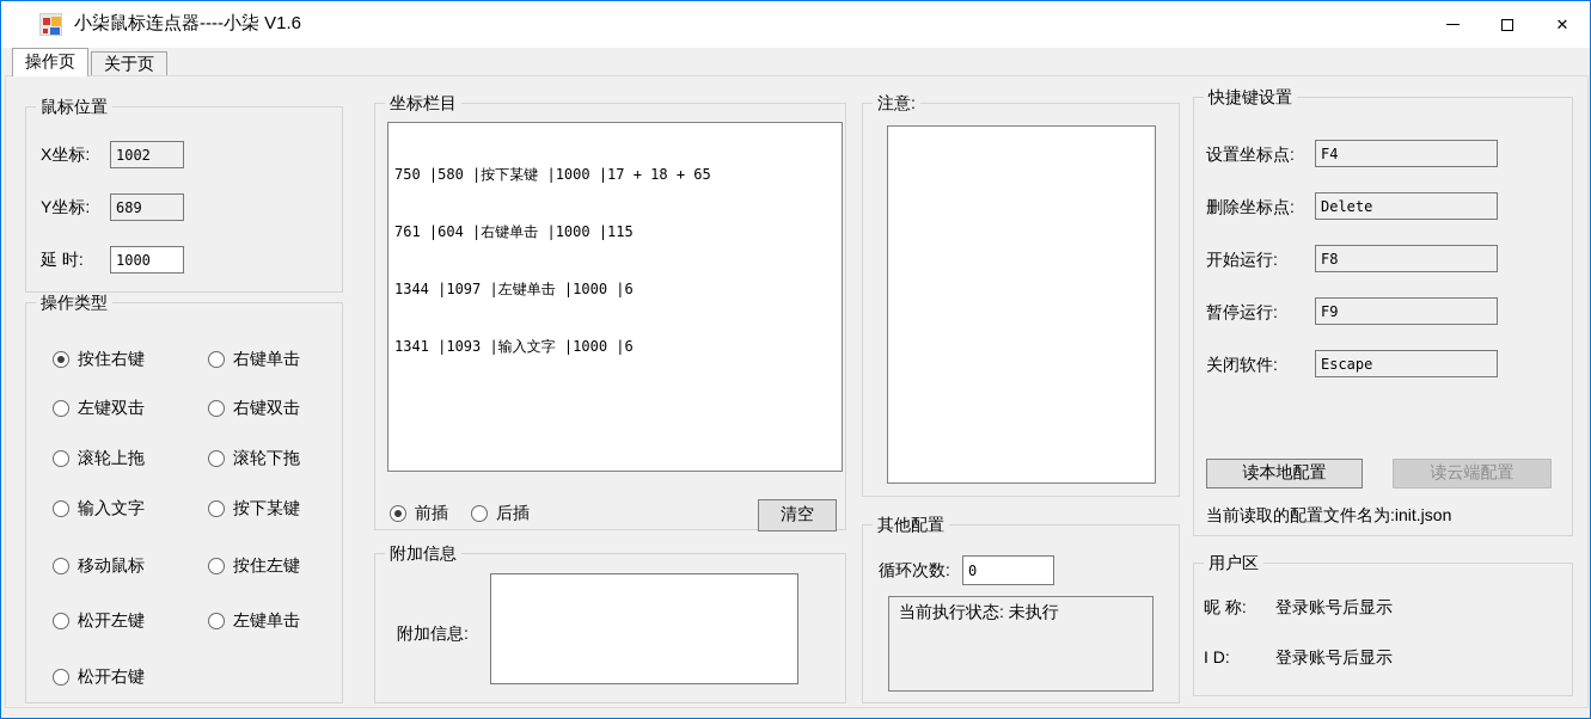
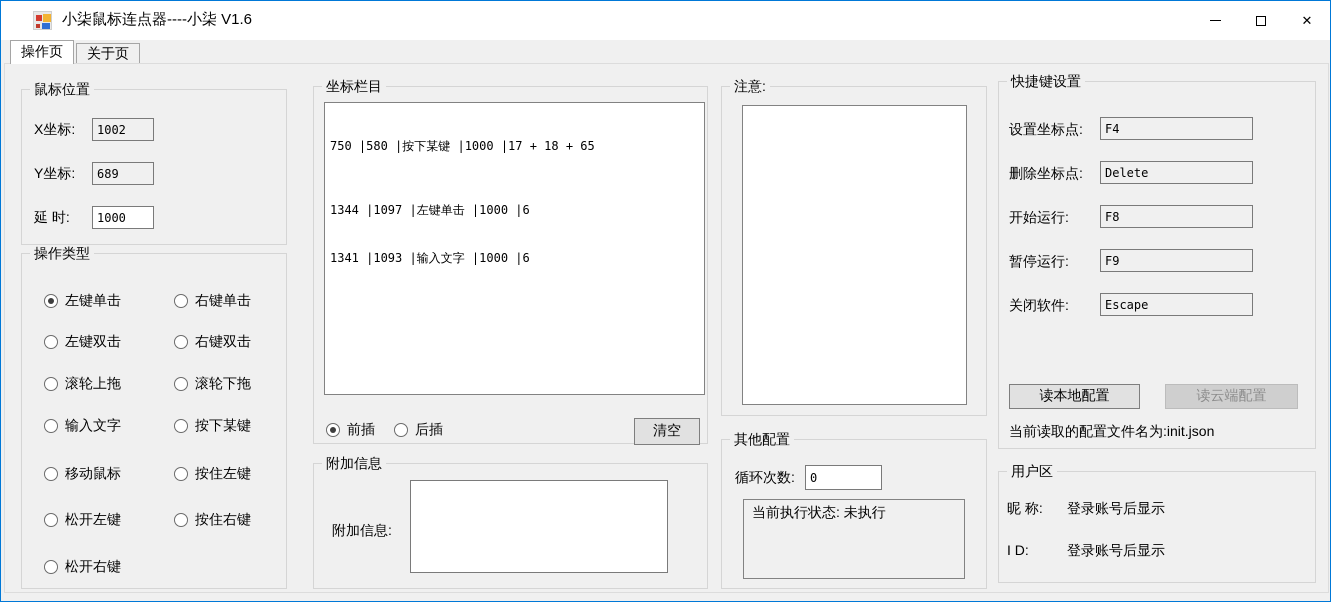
  小柒鼠标连点器----小柒 V1.6
  ✕
  操作页
  关于页
  鼠标位置
  X坐标:
  1002
  Y坐标:
  689
  延 时:
  1000
  操作类型
- 按住右键
+ 左键单击
  右键单击
  左键双击
  右键双击
  滚轮上拖
  滚轮下拖
  输入文字
  按下某键
  移动鼠标
  按住左键
  松开左键
- 左键单击
+ 按住右键
  松开右键
  坐标栏目
  750 |580 |按下某键 |1000 |17 + 18 + 65
- 761 |604 |右键单击 |1000 |115
  1344 |1097 |左键单击 |1000 |6
  1341 |1093 |输入文字 |1000 |6
  前插
  后插
  清空
  附加信息
  附加信息:
  注意:
  其他配置
  循环次数:
  0
  当前执行状态: 未执行
  快捷键设置
  设置坐标点:
  F4
  删除坐标点:
  Delete
  开始运行:
  F8
  暂停运行:
  F9
  关闭软件:
  Escape
  读本地配置
  读云端配置
  当前读取的配置文件名为:init.json
  用户区
  昵 称:
  登录账号后显示
  I D:
  登录账号后显示
